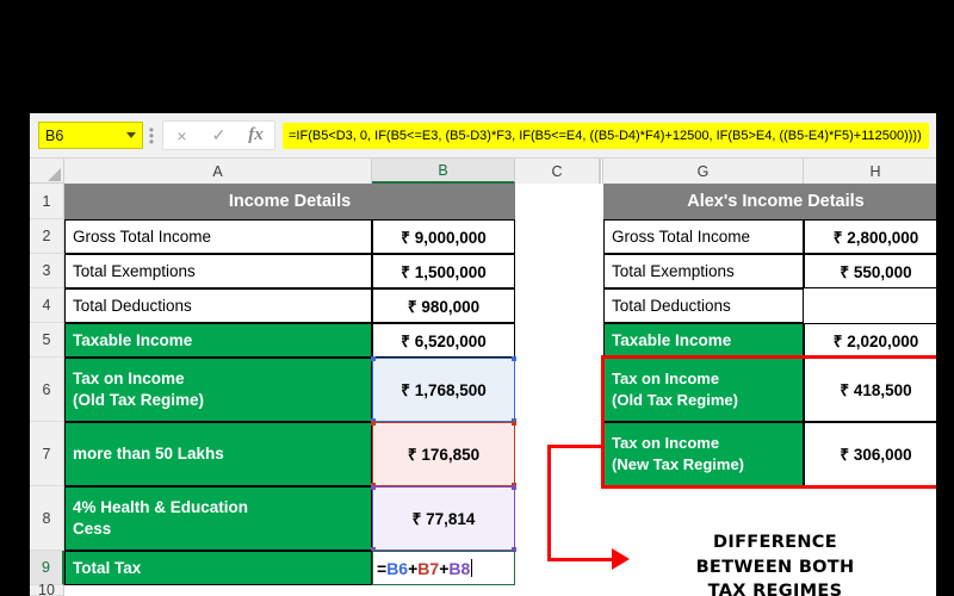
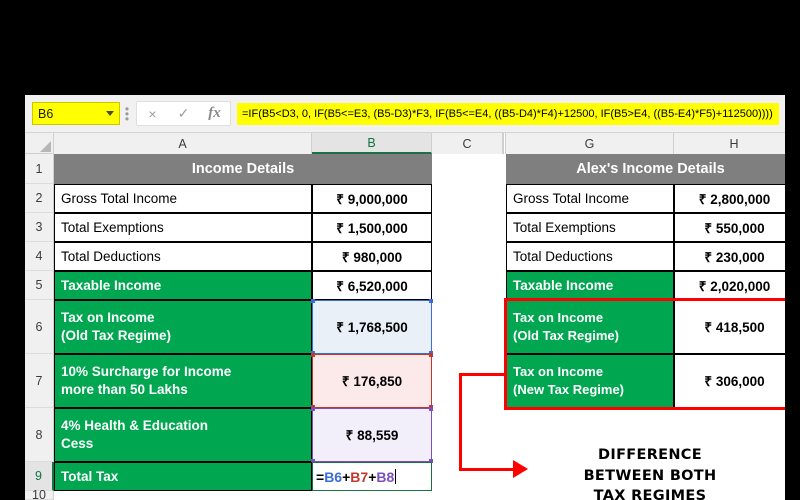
  B6
  •
  •
  •
  ×
  ✓
  fx
  =IF(B5<D3, 0, IF(B5<=E3, (B5-D3)*F3, IF(B5<=E4, ((B5-D4)*F4)+12500, IF(B5>E4, ((B5-E4)*F5)+112500))))
  A
  B
  C
  G
  H
  1
  2
  3
  4
  5
  6
  7
  8
  9
  10
  Income Details
  Gross Total Income
  ₹ 9,000,000
  Total Exemptions
  ₹ 1,500,000
  Total Deductions
  ₹ 980,000
  Taxable Income
  ₹ 6,520,000
  Tax on Income
  (Old Tax Regime)
  ₹ 1,768,500
+ 10% Surcharge for Income
  more than 50 Lakhs
  ₹ 176,850
  4% Health & Education
  Cess
- ₹ 77,814
+ ₹ 88,559
  Total Tax
  =
  B6
  +
  B7
  +
  B8
  Alex's Income Details
  Gross Total Income
  ₹ 2,800,000
  Total Exemptions
  ₹ 550,000
  Total Deductions
+ ₹ 230,000
  Taxable Income
  ₹ 2,020,000
  Tax on Income
  (Old Tax Regime)
  ₹ 418,500
  Tax on Income
  (New Tax Regime)
  ₹ 306,000
  DIFFERENCE
  BETWEEN BOTH
  TAX REGIMES
